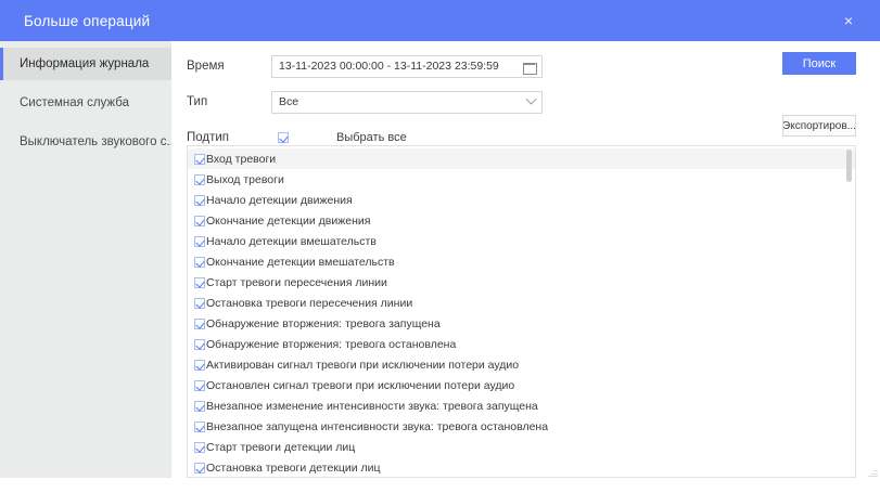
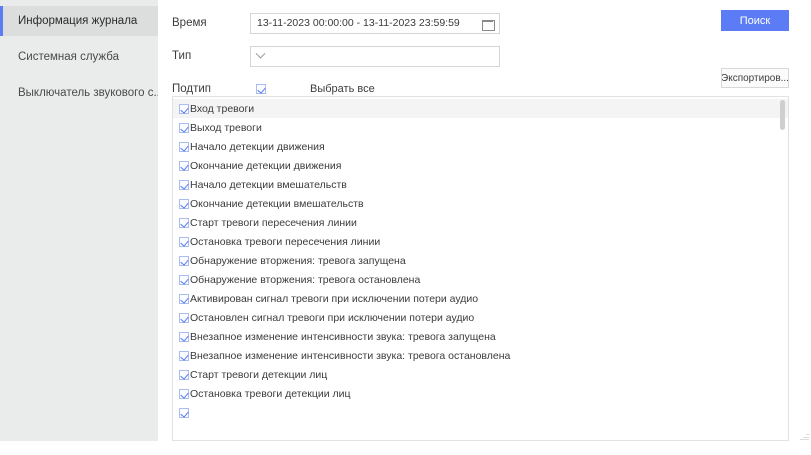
- Больше операций
- ×
  Информация журнала
  Системная служба
  Выключатель звукового с.
  Время
  13-11-2023 00:00:00 - 13-11-2023 23:59:59
  Тип
- Все
  Подтип
  Выбрать все
  Поиск
  Экспортиров...
  Вход тревоги
  Выход тревоги
  Начало детекции движения
  Окончание детекции движения
  Начало детекции вмешательств
  Окончание детекции вмешательств
  Старт тревоги пересечения линии
  Остановка тревоги пересечения линии
  Обнаружение вторжения: тревога запущена
  Обнаружение вторжения: тревога остановлена
  Активирован сигнал тревоги при исключении потери аудио
  Остановлен сигнал тревоги при исключении потери аудио
  Внезапное изменение интенсивности звука: тревога запущена
- Внезапное запущена интенсивности звука: тревога остановлена
+ Внезапное изменение интенсивности звука: тревога остановлена
  Старт тревоги детекции лиц
  Остановка тревоги детекции лиц
